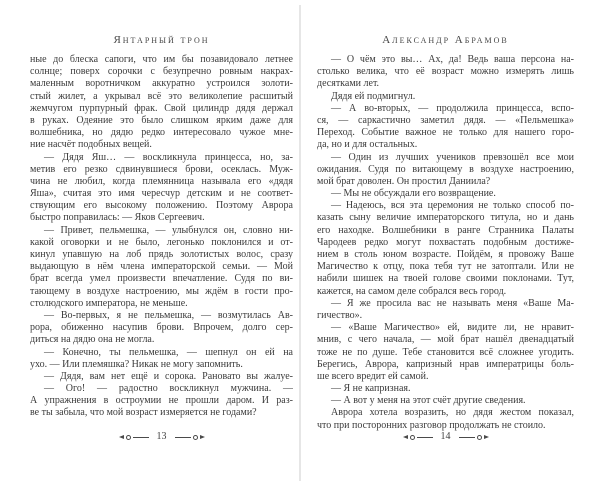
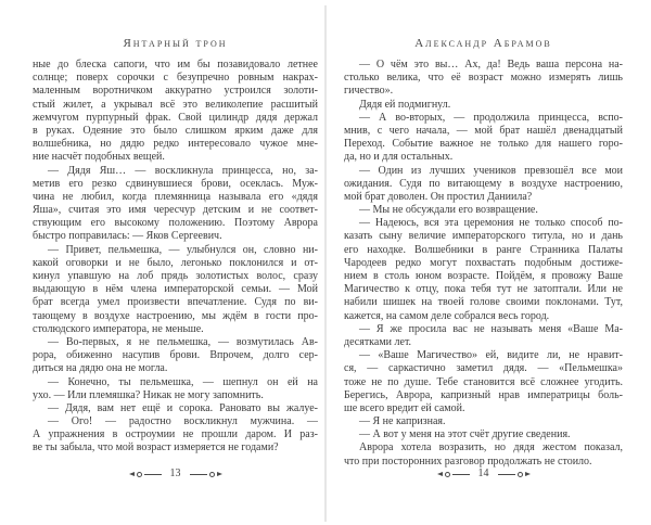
  Янтарный трон
  ные до блеска сапоги, что им бы позавидовало летнее
  солнце; поверх сорочки с безупречно ровным накрах-
  маленным воротничком аккуратно устроился золоти-
  стый жилет, а укрывал всё это великолепие расшитый
  жемчугом пурпурный фрак. Свой цилиндр дядя держал
  в руках. Одеяние это было слишком ярким даже для
  волшебника, но дядю редко интересовало чужое мне-
  ние насчёт подобных вещей.
  — Дядя Яш… — воскликнула принцесса, но, за-
  метив его резко сдвинувшиеся брови, осеклась. Муж-
  чина не любил, когда племянница называла его «дядя
  Яша», считая это имя чересчур детским и не соответ-
  ствующим его высокому положению. Поэтому Аврора
  быстро поправилась: — Яков Сергеевич.
  — Привет, пельмешка, — улыбнулся он, словно ни-
  какой оговорки и не было, легонько поклонился и от-
  кинул упавшую на лоб прядь золотистых волос, сразу
  выдающую в нём члена императорской семьи. — Мой
  брат всегда умел произвести впечатление. Судя по ви-
  тающему в воздухе настроению, мы ждём в гости про-
  столюдского императора, не меньше.
  — Во-первых, я не пельмешка, — возмутилась Ав-
  рора, обиженно насупив брови. Впрочем, долго сер-
  диться на дядю она не могла.
  — Конечно, ты пельмешка, — шепнул он ей на
  ухо. — Или племяшка? Никак не могу запомнить.
  — Дядя, вам нет ещё и сорока. Рановато вы жалуе-
  — Ого! — радостно воскликнул мужчина. —
  А упражнения в остроумии не прошли даром. И раз-
  ве ты забыла, что мой возраст измеряется не годами?
  13
  Александр Абрамов
  — О чём это вы… Ах, да! Ведь ваша персона на-
  столько велика, что её возраст можно измерять лишь
- десятками лет.
+ гичество».
  Дядя ей подмигнул.
  — А во-вторых, — продолжила принцесса, вспо-
- ся, — саркастично заметил дядя. — «Пельмешка»
+ мнив, с чего начала, — мой брат нашёл двенадцатый
  Переход. Событие важное не только для нашего горо-
  да, но и для остальных.
  — Один из лучших учеников превзошёл все мои
  ожидания. Судя по витающему в воздухе настроению,
  мой брат доволен. Он простил Даниила?
  — Мы не обсуждали его возвращение.
  — Надеюсь, вся эта церемония не только способ по-
  казать сыну величие императорского титула, но и дань
  его находке. Волшебники в ранге Странника Палаты
  Чародеев редко могут похвастать подобным достиже-
  нием в столь юном возрасте. Пойдём, я провожу Ваше
  Магичество к отцу, пока тебя тут не затоптали. Или не
  набили шишек на твоей голове своими поклонами. Тут,
  кажется, на самом деле собрался весь город.
  — Я же просила вас не называть меня «Ваше Ма-
- гичество».
+ десятками лет.
  — «Ваше Магичество» ей, видите ли, не нравит-
- мнив, с чего начала, — мой брат нашёл двенадцатый
+ ся, — саркастично заметил дядя. — «Пельмешка»
  тоже не по душе. Тебе становится всё сложнее угодить.
  Берегись, Аврора, капризный нрав императрицы боль-
  ше всего вредит ей самой.
  — Я не капризная.
  — А вот у меня на этот счёт другие сведения.
  Аврора хотела возразить, но дядя жестом показал,
  что при посторонних разговор продолжать не стоило.
  14
